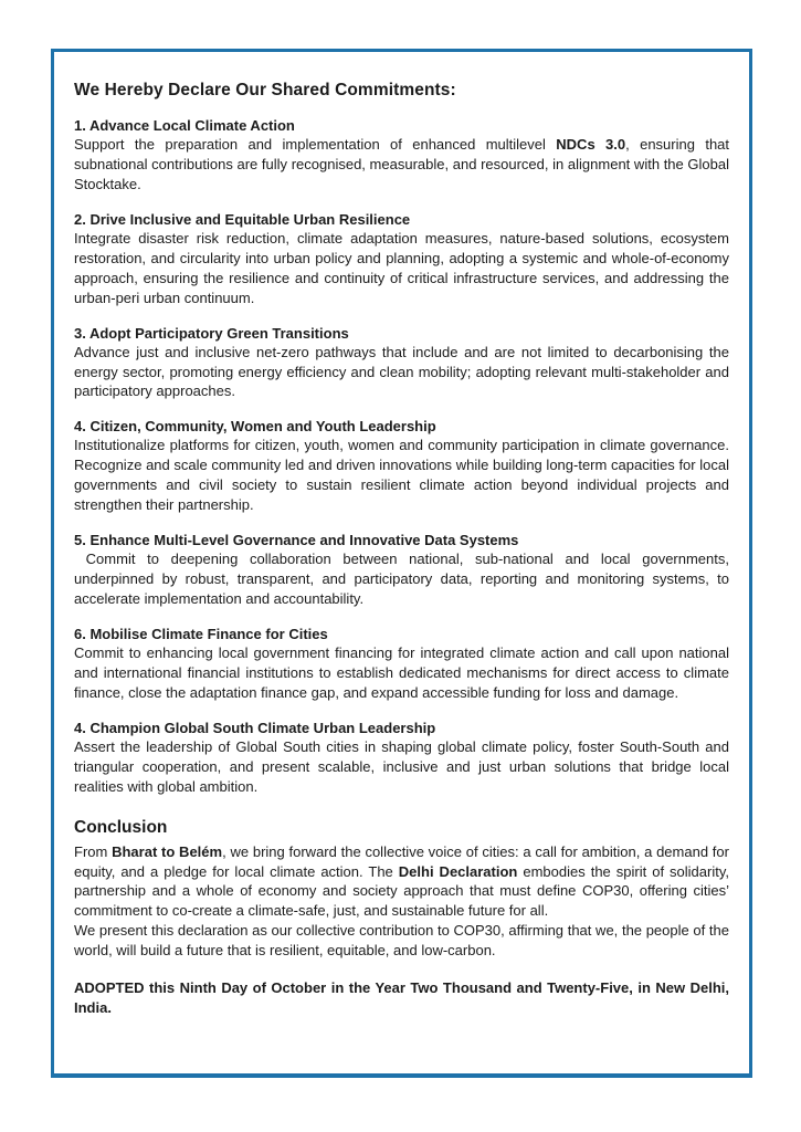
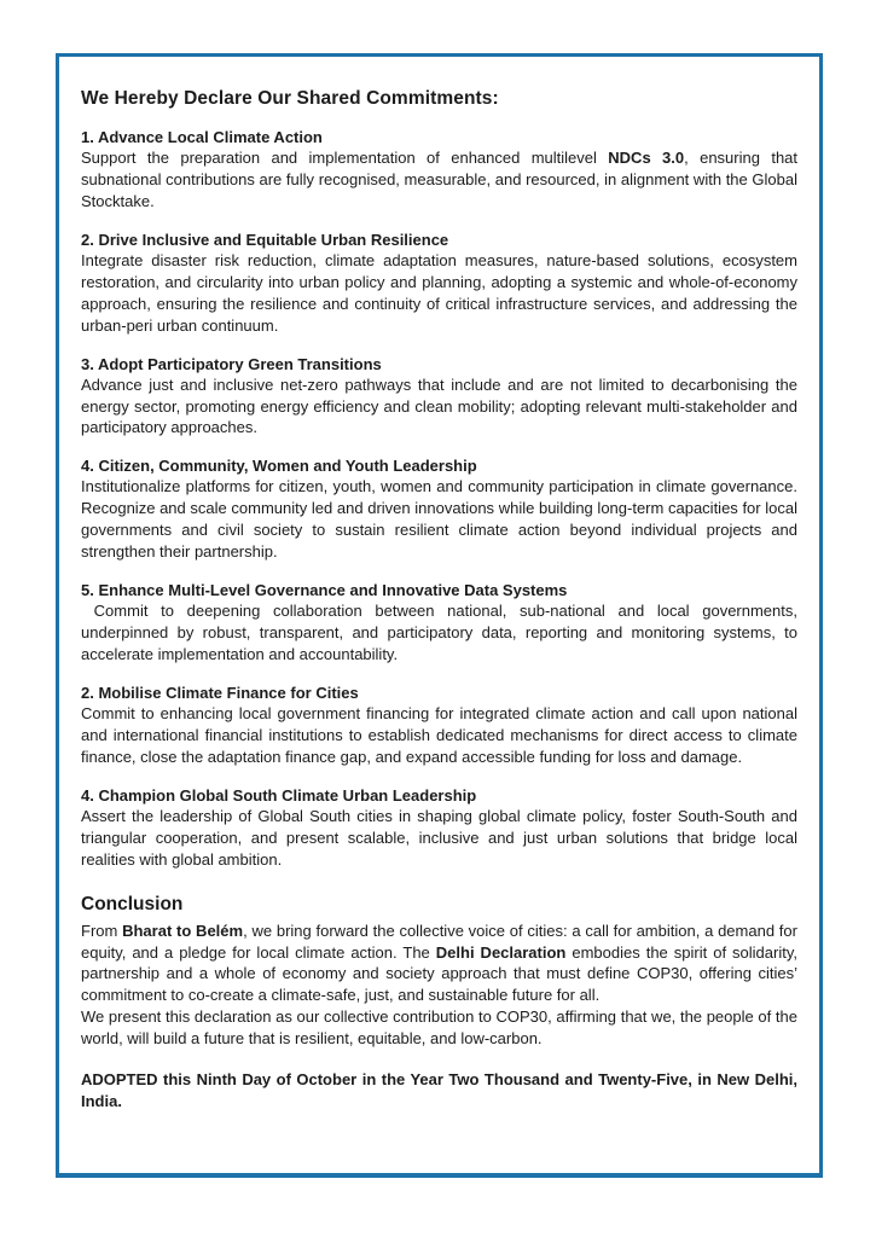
  We Hereby Declare Our Shared Commitments:
  1. Advance Local Climate Action
  Support the preparation and implementation of enhanced multilevel NDCs 3.0, ensuring that subnational contributions are fully recognised, measurable, and resourced, in alignment with the Global Stocktake.
  2. Drive Inclusive and Equitable Urban Resilience
  Integrate disaster risk reduction, climate adaptation measures, nature-based solutions, ecosystem restoration, and circularity into urban policy and planning, adopting a systemic and whole-of-economy approach, ensuring the resilience and continuity of critical infrastructure services, and addressing the urban-peri urban continuum.
  3. Adopt Participatory Green Transitions
  Advance just and inclusive net-zero pathways that include and are not limited to decarbonising the energy sector, promoting energy efficiency and clean mobility; adopting relevant multi-stakeholder and participatory approaches.
  4. Citizen, Community, Women and Youth Leadership
  Institutionalize platforms for citizen, youth, women and community participation in climate governance. Recognize and scale community led and driven innovations while building long-term capacities for local governments and civil society to sustain resilient climate action beyond individual projects and strengthen their partnership.
  5. Enhance Multi-Level Governance and Innovative Data Systems
  Commit to deepening collaboration between national, sub-national and local governments, underpinned by robust, transparent, and participatory data, reporting and monitoring systems, to accelerate implementation and accountability.
- 6. Mobilise Climate Finance for Cities
+ 2. Mobilise Climate Finance for Cities
  Commit to enhancing local government financing for integrated climate action and call upon national and international financial institutions to establish dedicated mechanisms for direct access to climate finance, close the adaptation finance gap, and expand accessible funding for loss and damage.
  4. Champion Global South Climate Urban Leadership
  Assert the leadership of Global South cities in shaping global climate policy, foster South-South and triangular cooperation, and present scalable, inclusive and just urban solutions that bridge local realities with global ambition.
  Conclusion
  From Bharat to Belém, we bring forward the collective voice of cities: a call for ambition, a demand for equity, and a pledge for local climate action. The Delhi Declaration embodies the spirit of solidarity, partnership and a whole of economy and society approach that must define COP30, offering cities’ commitment to co-create a climate-safe, just, and sustainable future for all.
  We present this declaration as our collective contribution to COP30, affirming that we, the people of the world, will build a future that is resilient, equitable, and low-carbon.
  ADOPTED this Ninth Day of October in the Year Two Thousand and Twenty-Five, in New Delhi, India.
